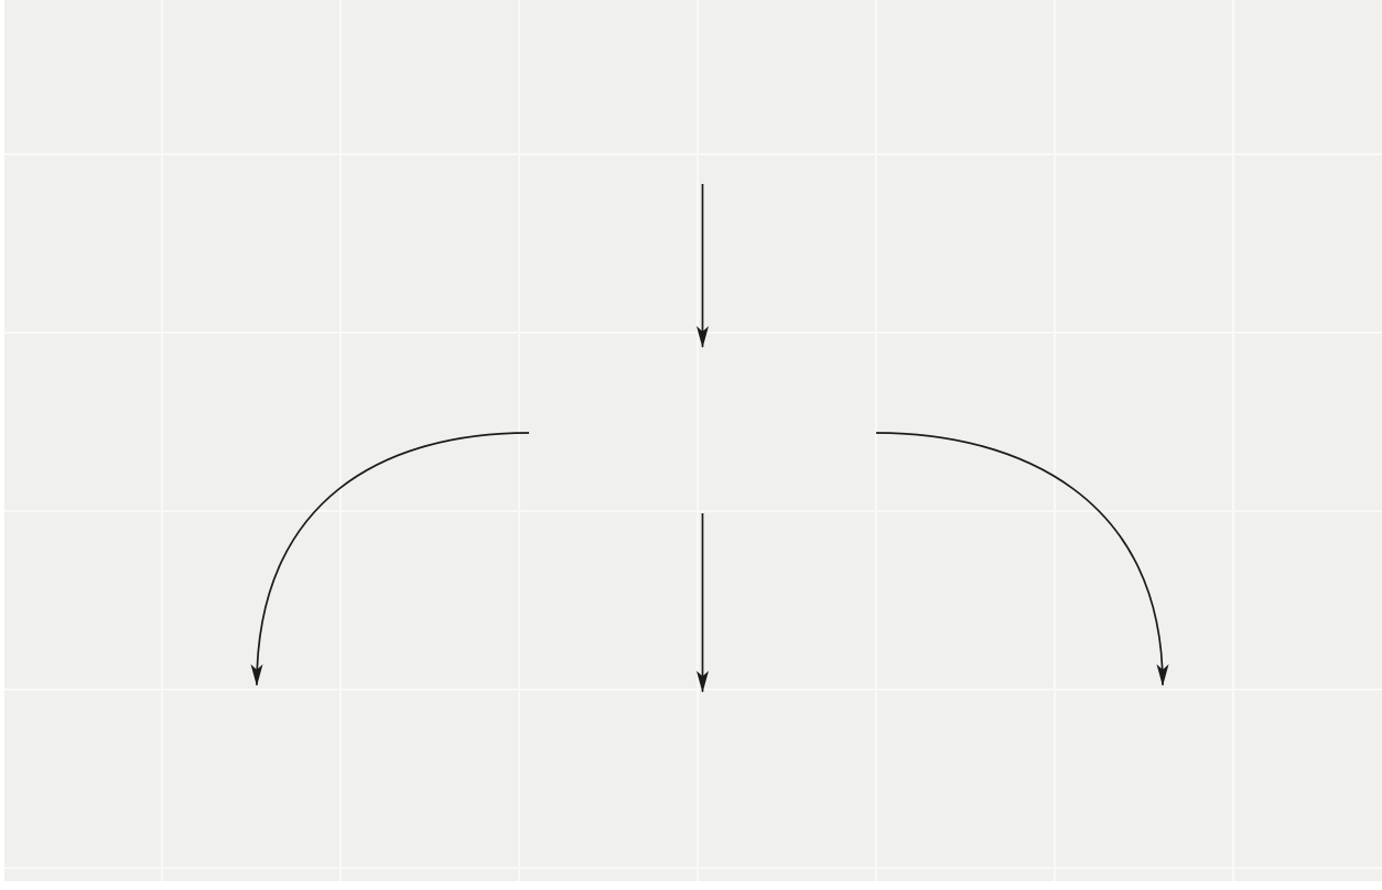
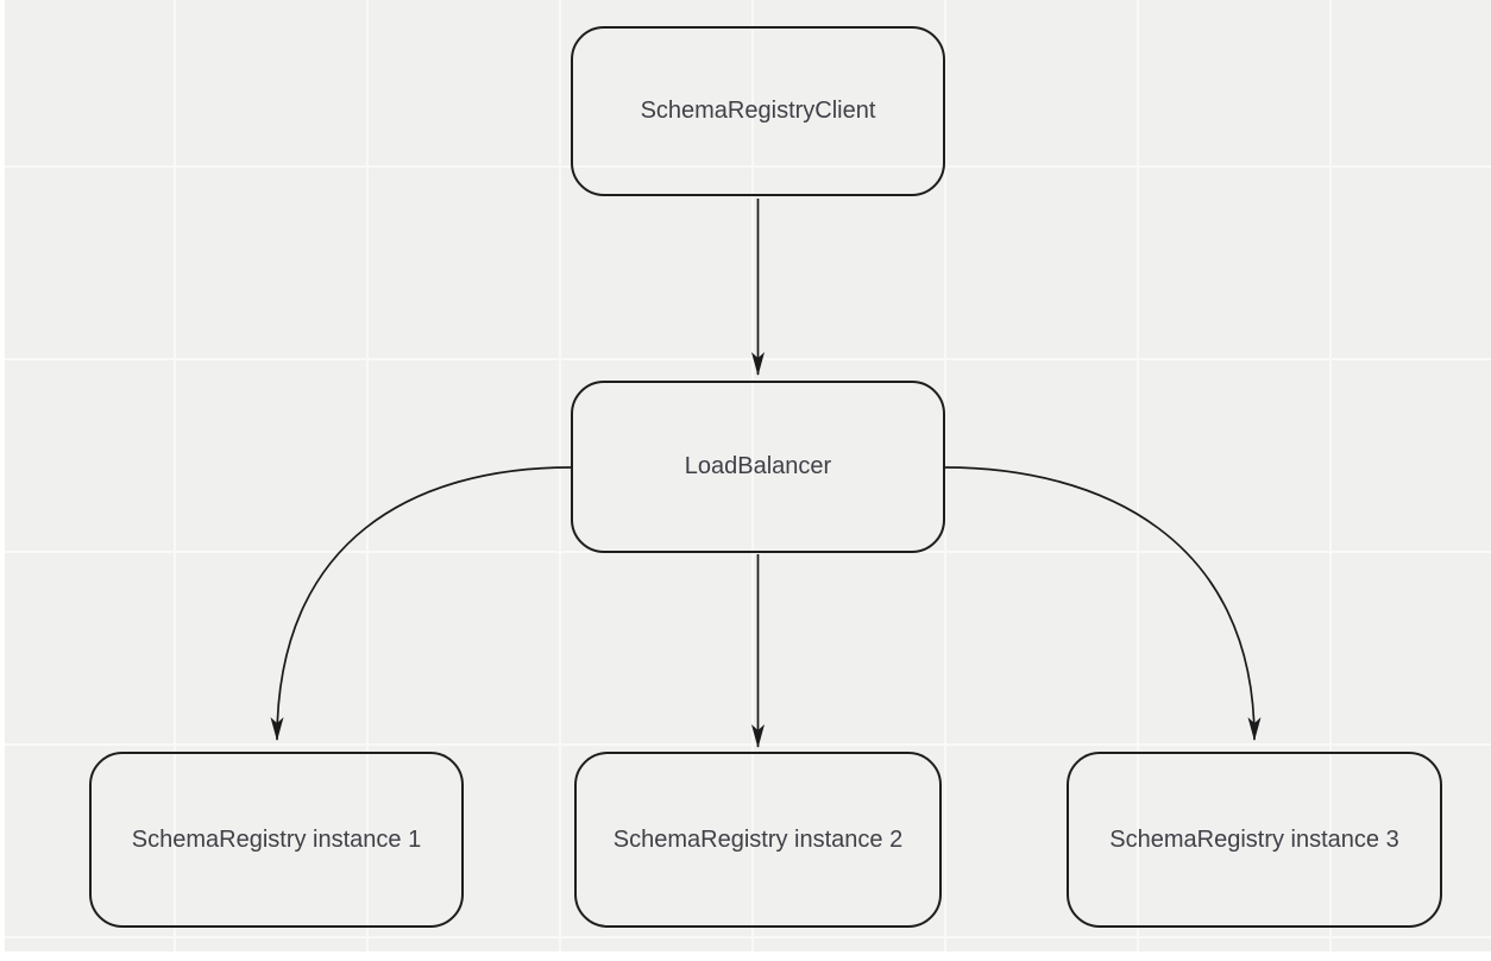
+ SchemaRegistryClient
+ LoadBalancer
+ SchemaRegistry instance 1
+ SchemaRegistry instance 2
+ SchemaRegistry instance 3
